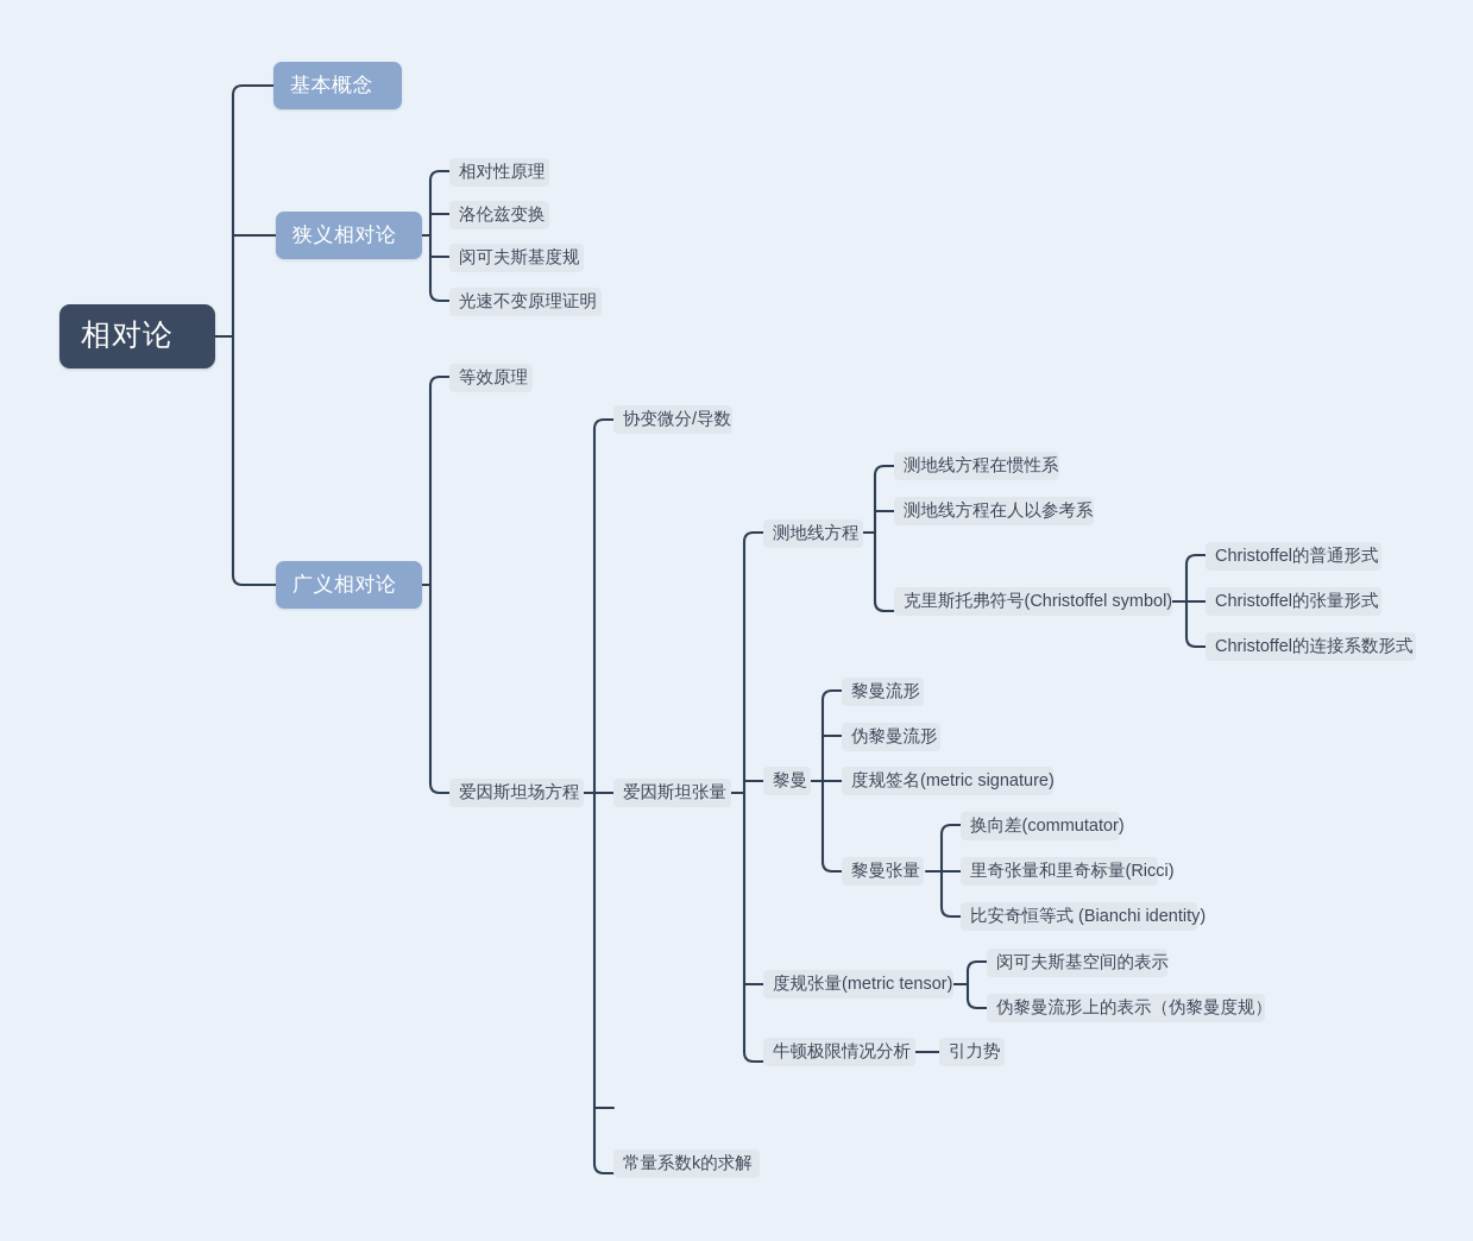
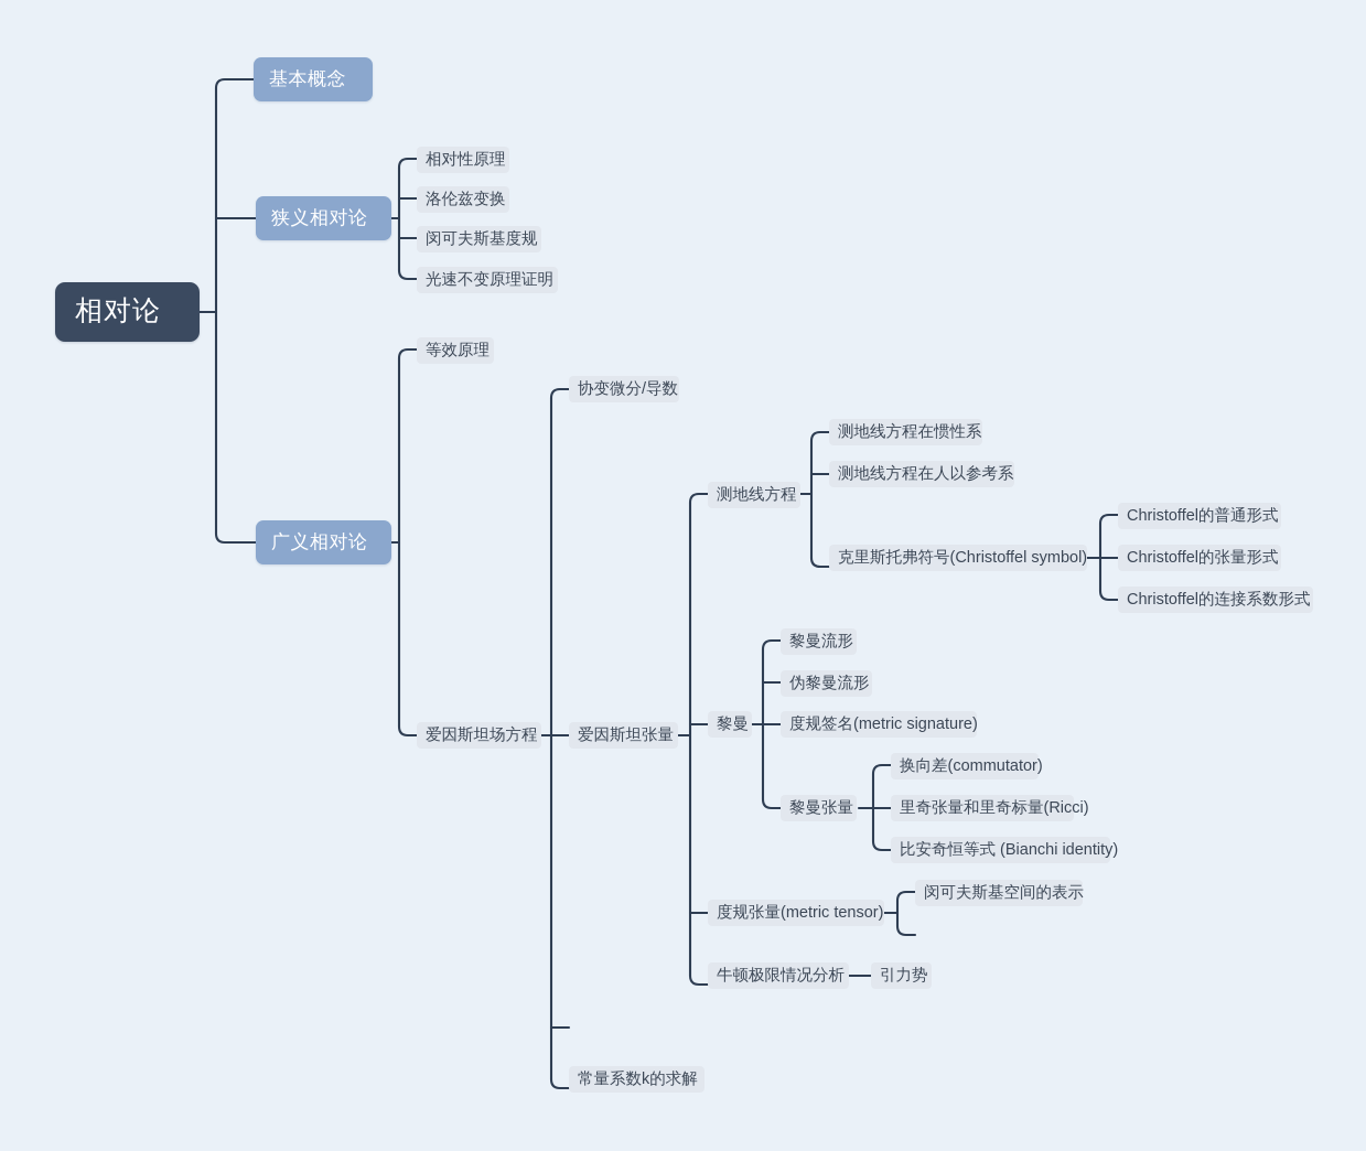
  相对论
  基本概念
  狭义相对论
  相对性原理
  洛伦兹变换
  闵可夫斯基度规
  光速不变原理证明
  广义相对论
  等效原理
  爱因斯坦场方程
  协变微分/导数
  爱因斯坦张量
  常量系数k的求解
  测地线方程
  黎曼
  度规张量(metric tensor)
  牛顿极限情况分析
  测地线方程在惯性系
  测地线方程在人以参考系
  克里斯托弗符号(Christoffel symbol)
  Christoffel的普通形式
  Christoffel的张量形式
  Christoffel的连接系数形式
  黎曼流形
  伪黎曼流形
  度规签名(metric signature)
  黎曼张量
  换向差(commutator)
  里奇张量和里奇标量(Ricci)
  比安奇恒等式 (Bianchi identity)
  闵可夫斯基空间的表示
- 伪黎曼流形上的表示（伪黎曼度规）
  引力势
